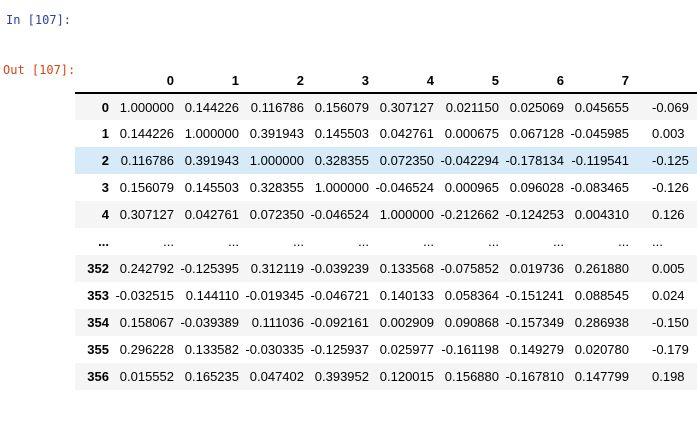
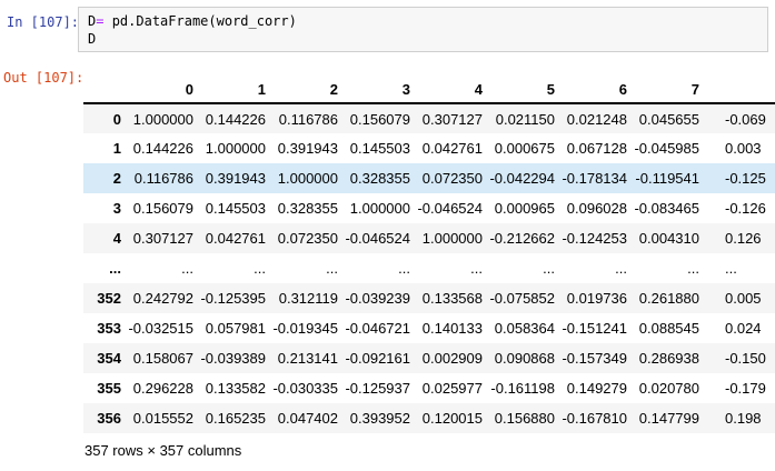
  In [107]:
+ D= pd.DataFrame(word_corr)
+ D
  Out [107]:
  	0	1	2	3	4	5	6	7
- 0	1.000000	0.144226	0.116786	0.156079	0.307127	0.021150	0.025069	0.045655	-0.069
+ 0	1.000000	0.144226	0.116786	0.156079	0.307127	0.021150	0.021248	0.045655	-0.069
  1	0.144226	1.000000	0.391943	0.145503	0.042761	0.000675	0.067128	-0.045985	0.003
  2	0.116786	0.391943	1.000000	0.328355	0.072350	-0.042294	-0.178134	-0.119541	-0.125
  3	0.156079	0.145503	0.328355	1.000000	-0.046524	0.000965	0.096028	-0.083465	-0.126
  4	0.307127	0.042761	0.072350	-0.046524	1.000000	-0.212662	-0.124253	0.004310	0.126
  ...	...	...	...	...	...	...	...	...	...
  352	0.242792	-0.125395	0.312119	-0.039239	0.133568	-0.075852	0.019736	0.261880	0.005
- 353	-0.032515	0.144110	-0.019345	-0.046721	0.140133	0.058364	-0.151241	0.088545	0.024
+ 353	-0.032515	0.057981	-0.019345	-0.046721	0.140133	0.058364	-0.151241	0.088545	0.024
- 354	0.158067	-0.039389	0.111036	-0.092161	0.002909	0.090868	-0.157349	0.286938	-0.150
+ 354	0.158067	-0.039389	0.213141	-0.092161	0.002909	0.090868	-0.157349	0.286938	-0.150
  355	0.296228	0.133582	-0.030335	-0.125937	0.025977	-0.161198	0.149279	0.020780	-0.179
  356	0.015552	0.165235	0.047402	0.393952	0.120015	0.156880	-0.167810	0.147799	0.198
+ 357 rows × 357 columns
